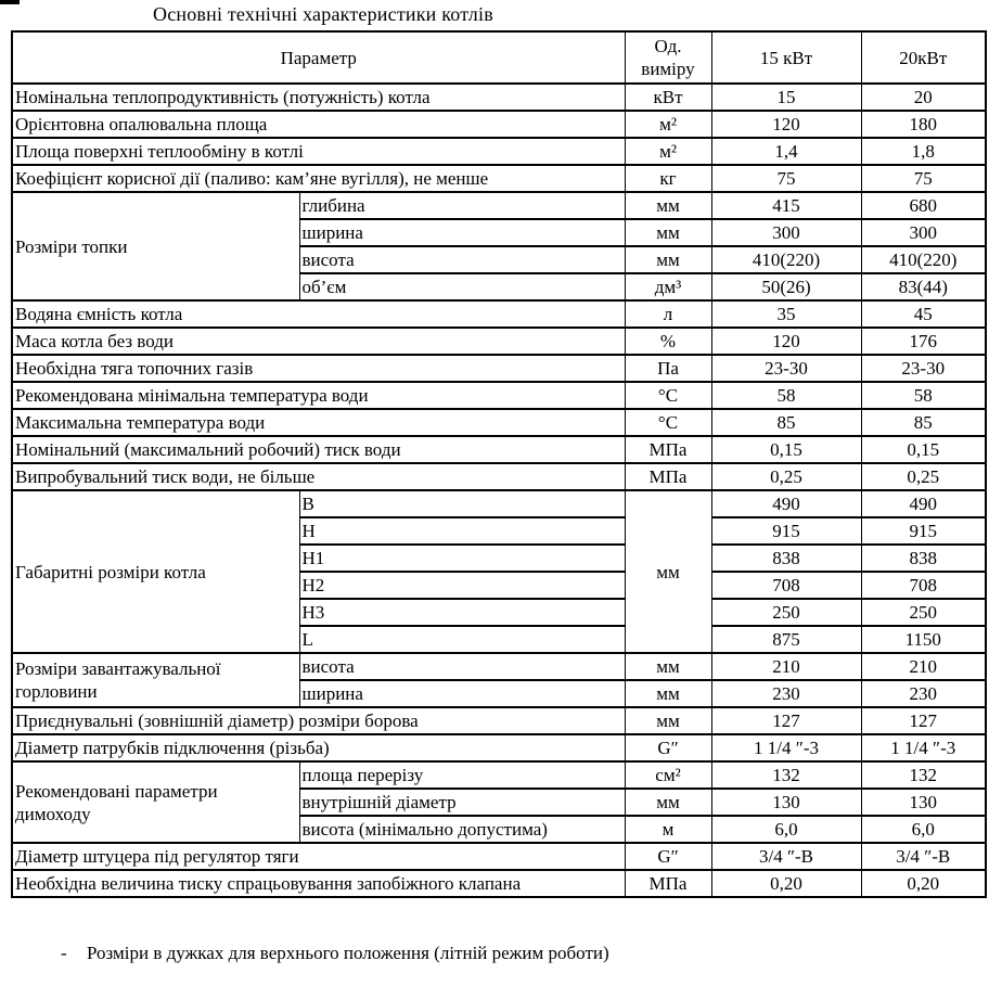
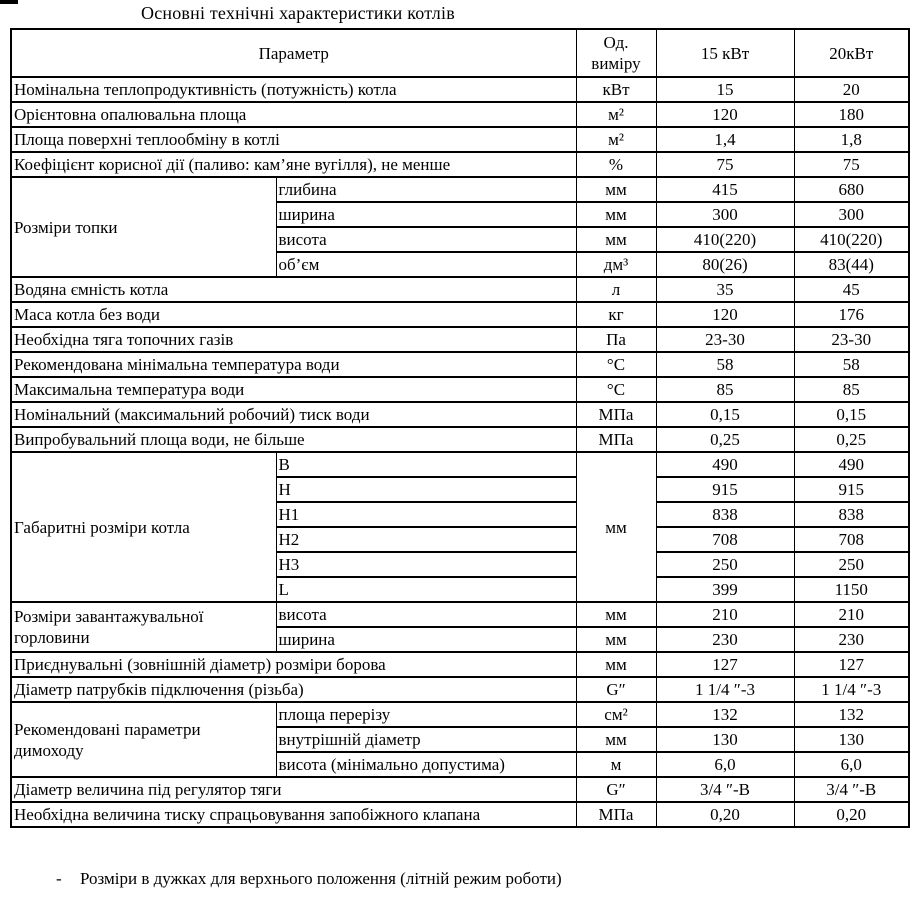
  Основні технічні характеристики котлів
  Параметр	Од. виміру	15 кВт	20кВт
  Номінальна теплопродуктивність (потужність) котла	кВт	15	20
  Орієнтовна опалювальна площа	м²	120	180
  Площа поверхні теплообміну в котлі	м²	1,4	1,8
- Коефіцієнт корисної дії (паливо: кам’яне вугілля), не менше	кг	75	75
+ Коефіцієнт корисної дії (паливо: кам’яне вугілля), не менше	%	75	75
  Розміри топки	глибина	мм	415	680
  ширина	мм	300	300
  висота	мм	410(220)	410(220)
- об’єм	дм³	50(26)	83(44)
+ об’єм	дм³	80(26)	83(44)
  Водяна ємність котла	л	35	45
- Маса котла без води	%	120	176
+ Маса котла без води	кг	120	176
  Необхідна тяга топочних газів	Па	23-30	23-30
  Рекомендована мінімальна температура води	°С	58	58
  Максимальна температура води	°С	85	85
  Номінальний (максимальний робочий) тиск води	МПа	0,15	0,15
- Випробувальний тиск води, не більше	МПа	0,25	0,25
+ Випробувальний площа води, не більше	МПа	0,25	0,25
  Габаритні розміри котла	В	мм	490	490
  Н	915	915
  Н1	838	838
  Н2	708	708
  Н3	250	250
- L	875	1150
+ L	399	1150
  Розміри завантажувальної горловини	висота	мм	210	210
  ширина	мм	230	230
  Приєднувальні (зовнішній діаметр) розміри борова	мм	127	127
  Діаметр патрубків підключення (різьба)	G″	1 1/4 ″-3	1 1/4 ″-3
  Рекомендовані параметри димоходу	площа перерізу	см²	132	132
  внутрішній діаметр	мм	130	130
  висота (мінімально допустима)	м	6,0	6,0
- Діаметр штуцера під регулятор тяги	G″	3/4 ″-В	3/4 ″-В
+ Діаметр величина під регулятор тяги	G″	3/4 ″-В	3/4 ″-В
  Необхідна величина тиску спрацьовування запобіжного клапана	МПа	0,20	0,20
  -
  Розміри в дужках для верхнього положення (літній режим роботи)
